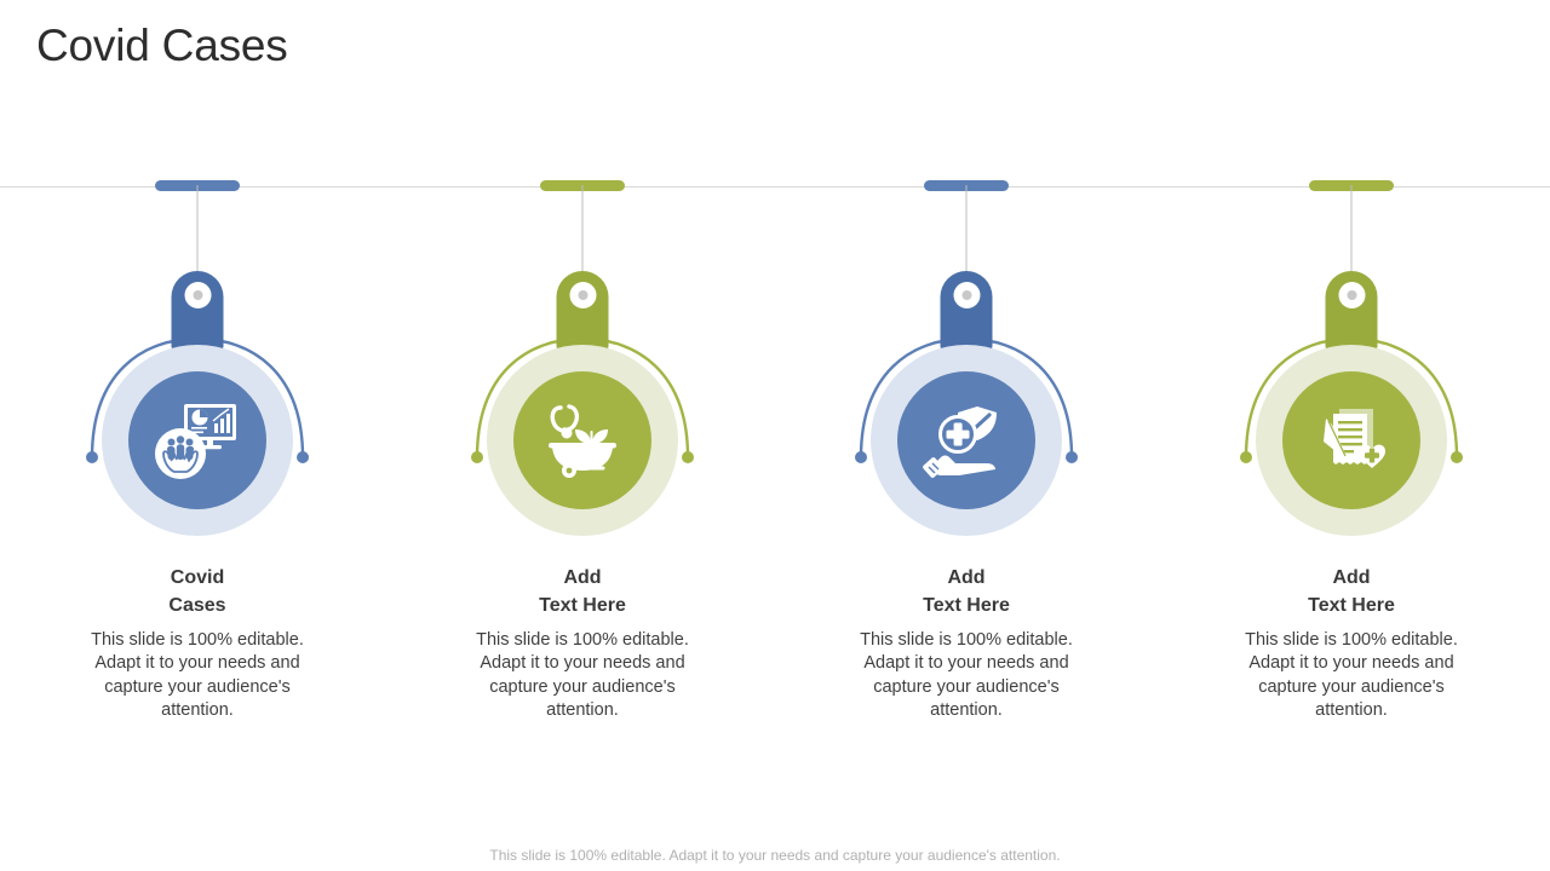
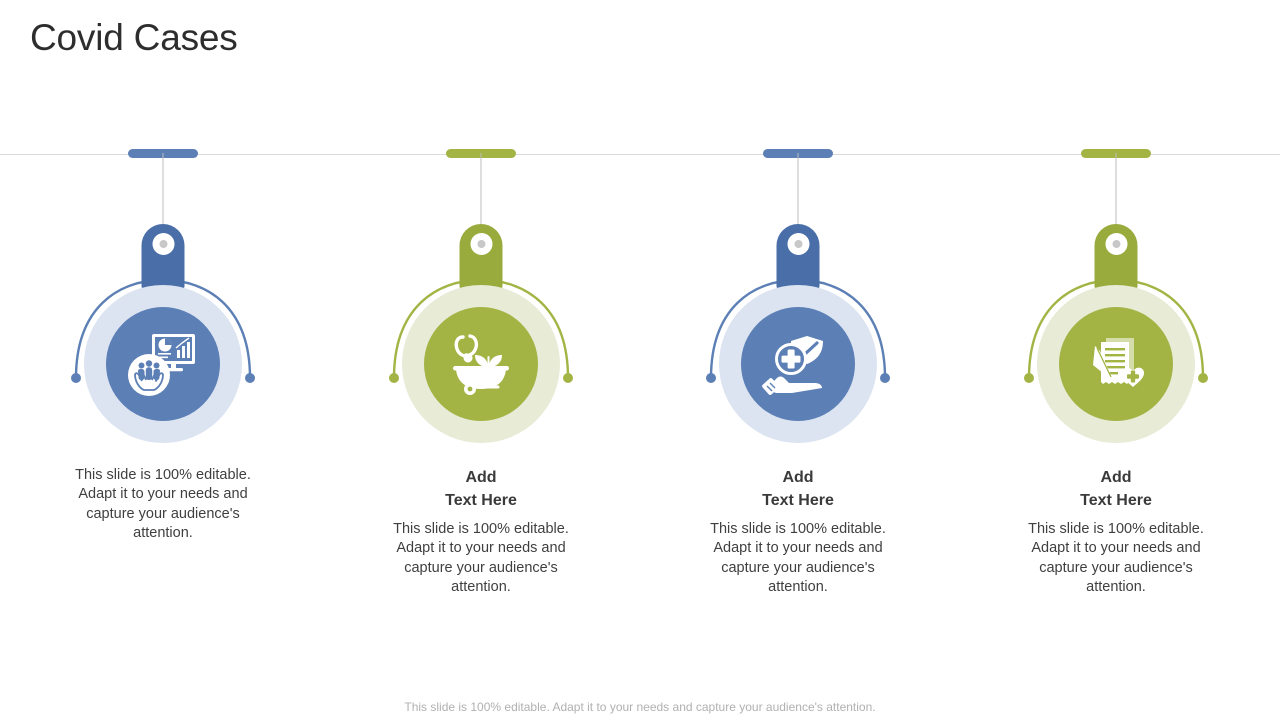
  Covid Cases
- Covid
- Cases
  This slide is 100% editable. Adapt it to your needs and capture your audience's attention.
  Add
  Text Here
  This slide is 100% editable. Adapt it to your needs and capture your audience's attention.
  Add
  Text Here
  This slide is 100% editable. Adapt it to your needs and capture your audience's attention.
  Add
  Text Here
  This slide is 100% editable. Adapt it to your needs and capture your audience's attention.
  This slide is 100% editable. Adapt it to your needs and capture your audience's attention.
